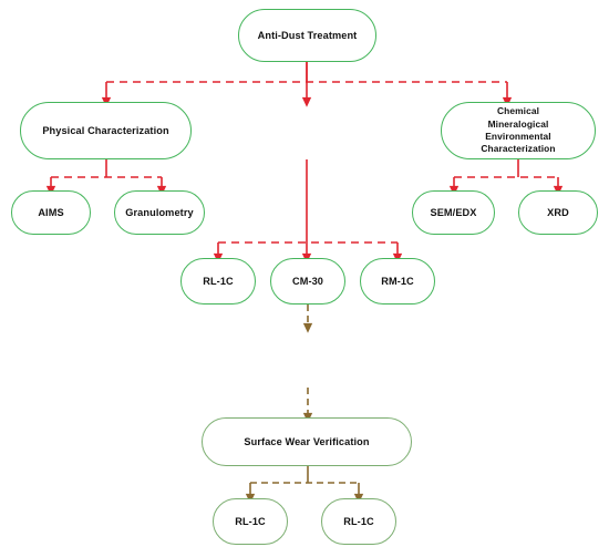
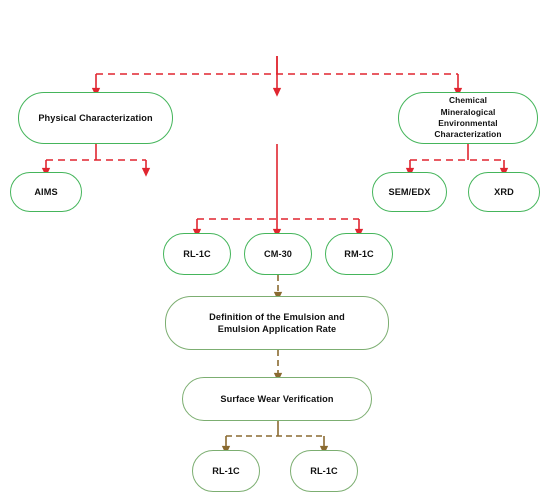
- Anti-Dust Treatment
  Physical Characterization
  Chemical
  Mineralogical
  Environmental Characterization
  AIMS
- Granulometry
  SEM/EDX
  XRD
  RL-1C
  CM-30
  RM-1C
+ Definition of the Emulsion and
+ Emulsion Application Rate
  Surface Wear Verification
  RL-1C
  RL-1C
